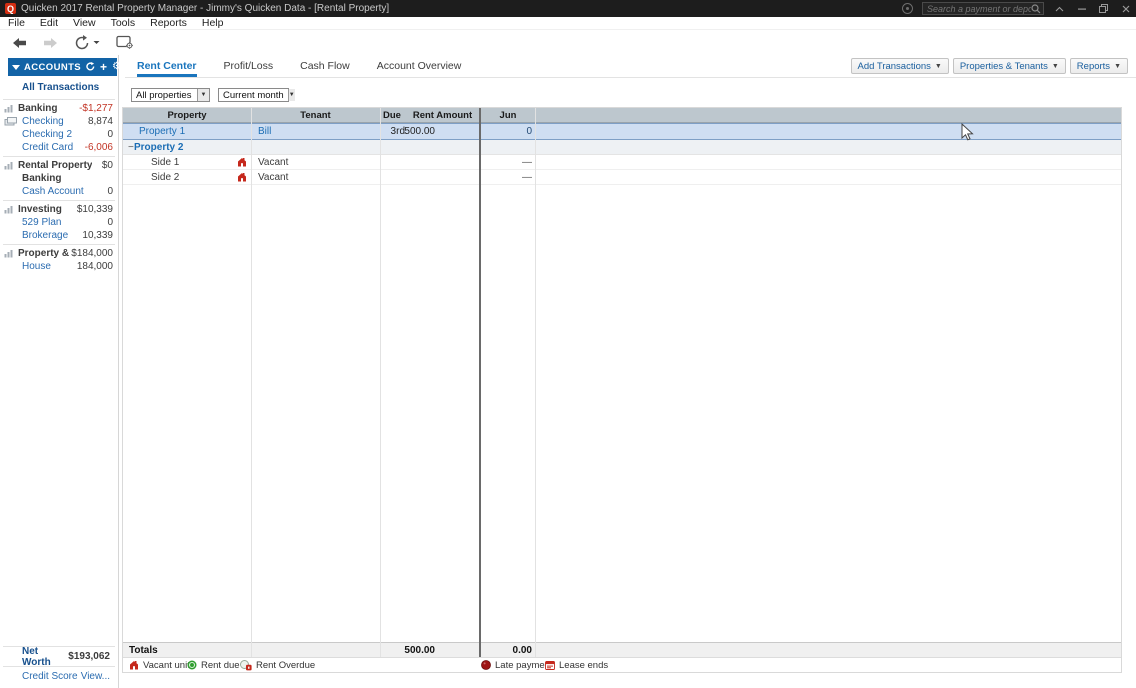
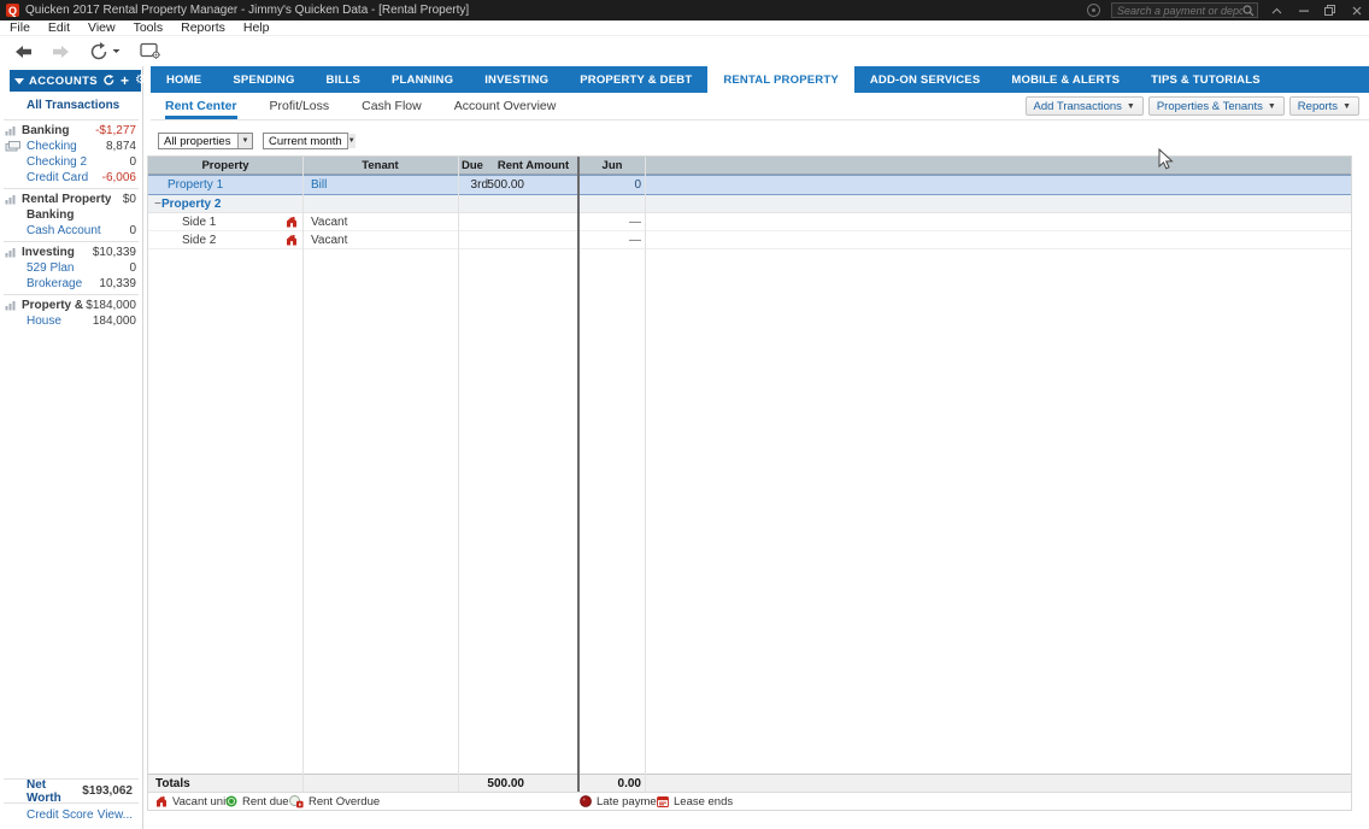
  Q
  Quicken 2017 Rental Property Manager - Jimmy's Quicken Data - [Rental Property]
  Search a payment or depo
  File
  Edit
  View
  Tools
  Reports
  Help
  ACCOUNTS
  +
  ⚙
  All Transactions
  Banking
  -$1,277
  Checking
  8,874
  Checking 2
  0
  Credit Card
  -6,006
  Rental Property
  $0
  Banking
  Cash Account
  0
  Investing
  $10,339
  529 Plan
  0
  Brokerage
  10,339
  $184,000
  House
  184,000
  Net Worth
  $193,062
  Credit Score
  View...
+ HOME
+ SPENDING
+ BILLS
+ PLANNING
+ INVESTING
+ PROPERTY & DEBT
+ RENTAL PROPERTY
+ ADD-ON SERVICES
+ MOBILE & ALERTS
+ TIPS & TUTORIALS
  Rent Center
  Profit/Loss
  Cash Flow
  Account Overview
  Add Transactions
  Properties & Tenants
  Reports
  All properties
  Current month
  Property
  Tenant
  Due
  Rent Amount
  Jun
  Property 1
  Bill
  3rd
  500.00
  0
  −
  Property 2
  Side 1
  Vacant
  —
  Side 2
  Vacant
  —
  Totals
  500.00
  0.00
  Vacant uni
  Rent due
  Rent Overdue
  Late payme
  Lease ends
